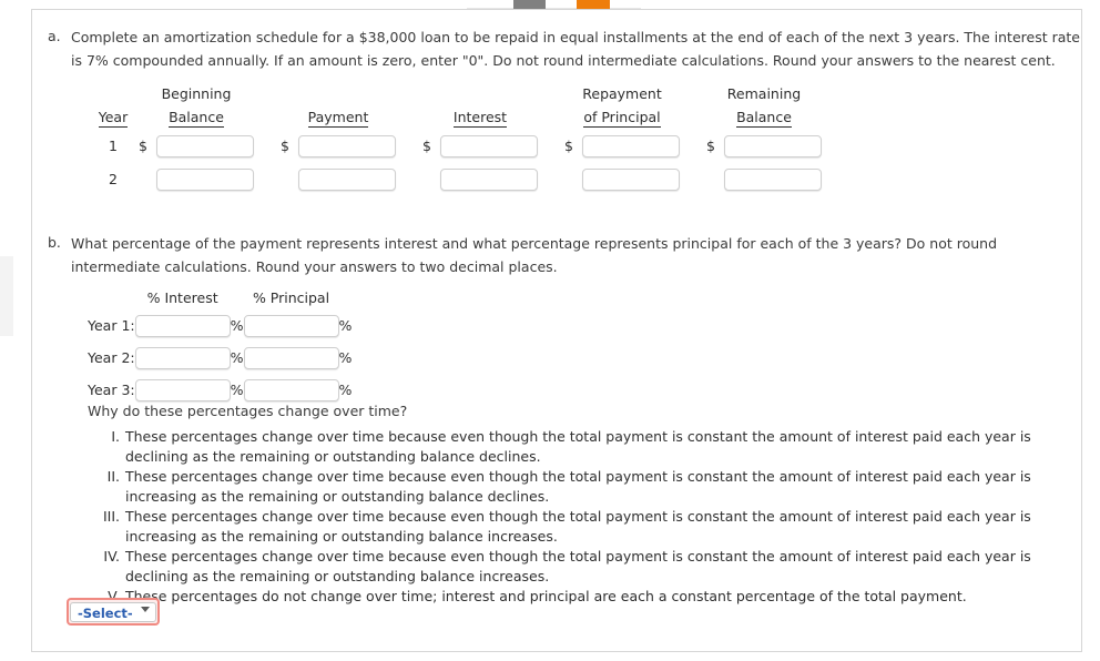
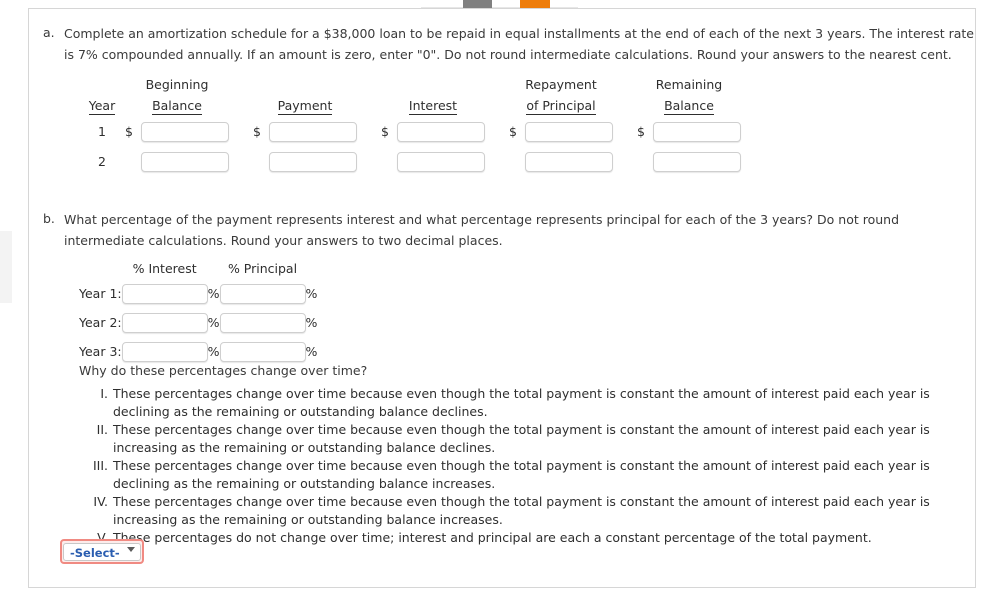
  a.
  Complete an amortization schedule for a $38,000 loan to be repaid in equal installments at the end of each of the next 3 years. The interest rate is 7% compounded annually. If an amount is zero, enter "0". Do not round intermediate calculations. Round your answers to the nearest cent.
  	Beginning						Repayment		Remaining
  Year	Balance		Payment		Interest		of Principal		Balance
  1	$			$			$			$			$
  2
  b.
  What percentage of the payment represents interest and what percentage represents principal for each of the 3 years? Do not round intermediate calculations. Round your answers to two decimal places.
  	% Interest		% Principal
  Year 1:		%		%
  Year 2:		%		%
  Year 3:		%		%
  Why do these percentages change over time?
  I.
  These percentages change over time because even though the total payment is constant the amount of interest paid each year is declining as the remaining or outstanding balance declines.
  II.
  These percentages change over time because even though the total payment is constant the amount of interest paid each year is increasing as the remaining or outstanding balance declines.
  III.
- These percentages change over time because even though the total payment is constant the amount of interest paid each year is increasing as the remaining or outstanding balance increases.
+ These percentages change over time because even though the total payment is constant the amount of interest paid each year is declining as the remaining or outstanding balance increases.
  IV.
- These percentages change over time because even though the total payment is constant the amount of interest paid each year is declining as the remaining or outstanding balance increases.
+ These percentages change over time because even though the total payment is constant the amount of interest paid each year is increasing as the remaining or outstanding balance increases.
  V.
  These percentages do not change over time; interest and principal are each a constant percentage of the total payment.
  -Select-
